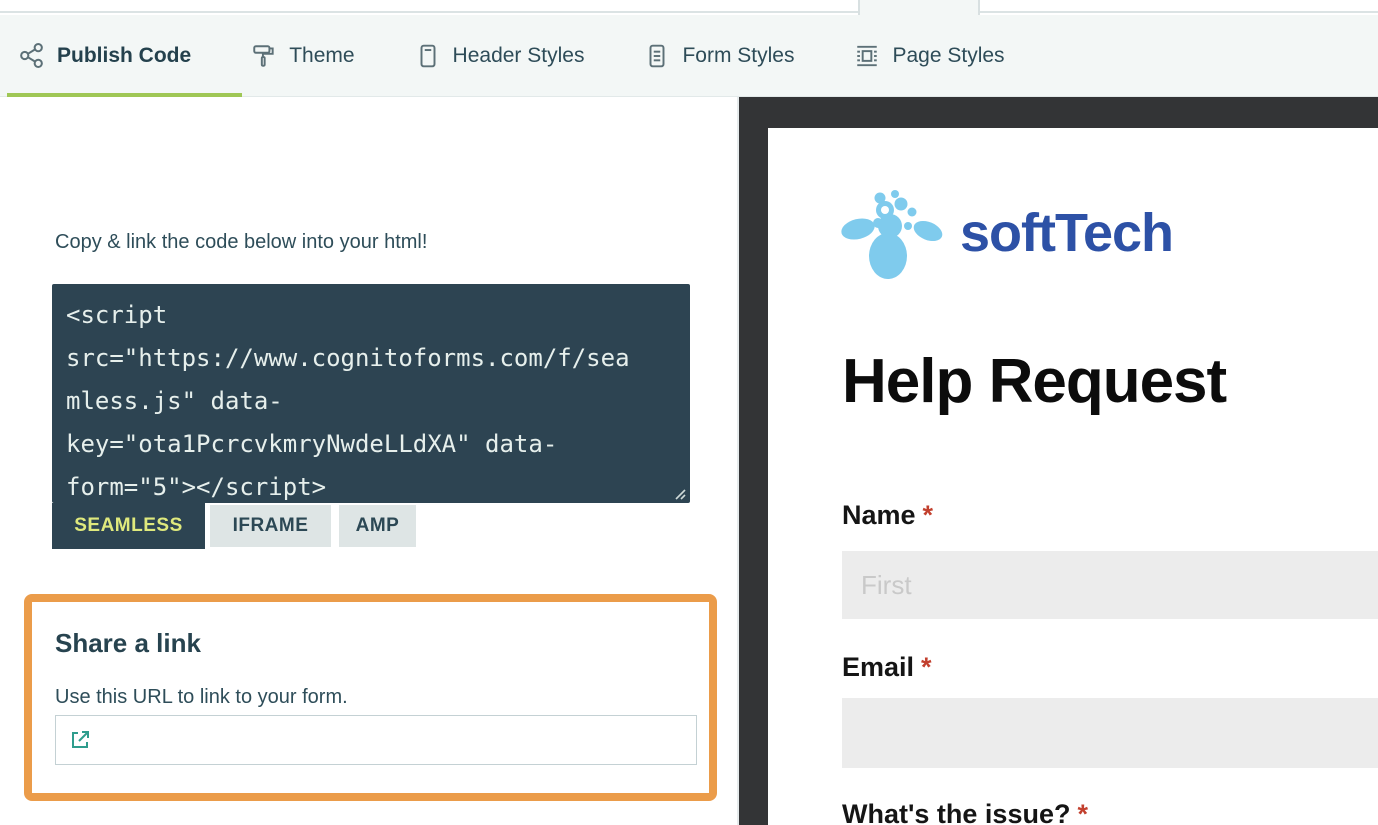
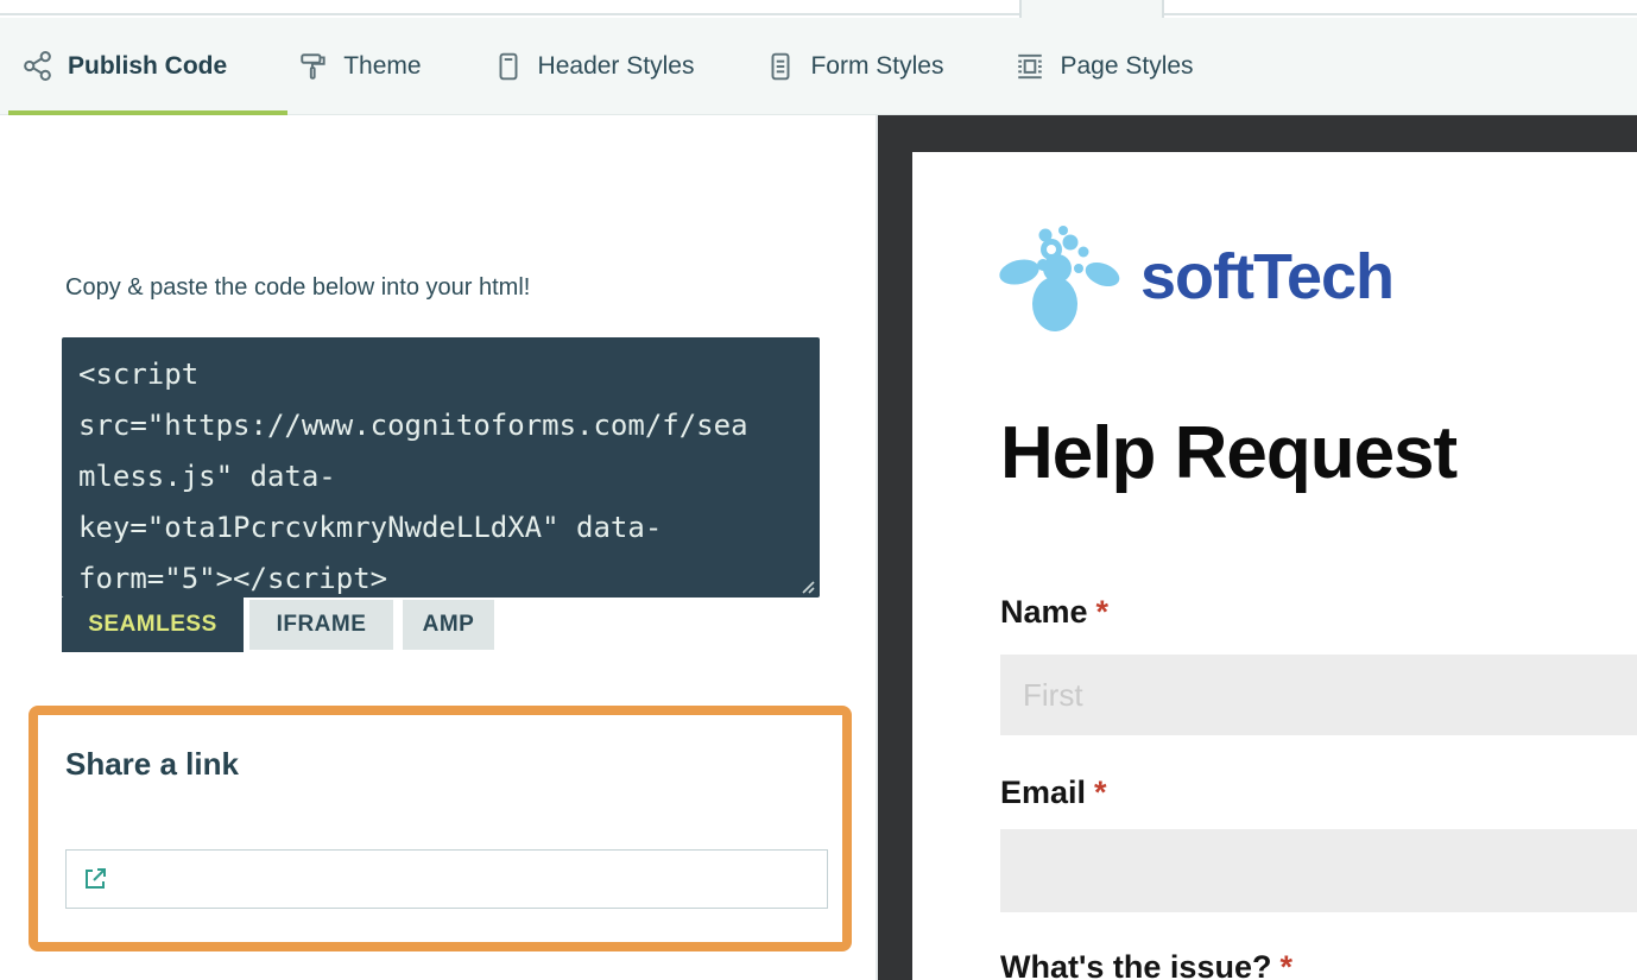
  Publish Code
  Theme
  Header Styles
  Form Styles
  Page Styles
- Copy & link the code below into your html!
+ Copy & paste the code below into your html!
  <script
  src="https://www.cognitoforms.com/f/sea
  mless.js" data-
  key="ota1PcrcvkmryNwdeLLdXA" data-
  form="5"></script>
  SEAMLESS
  IFRAME
  AMP
  Share a link
- Use this URL to link to your form.
  softTech
  Help Request
  Name *
  First
  Email *
  What's the issue? *
